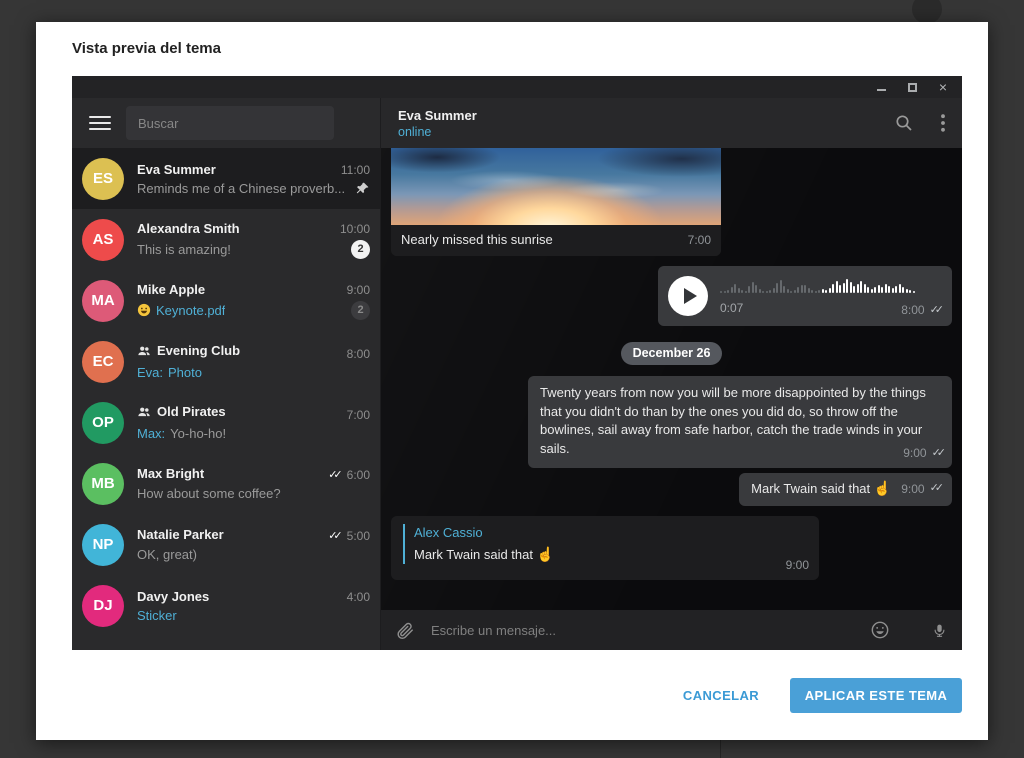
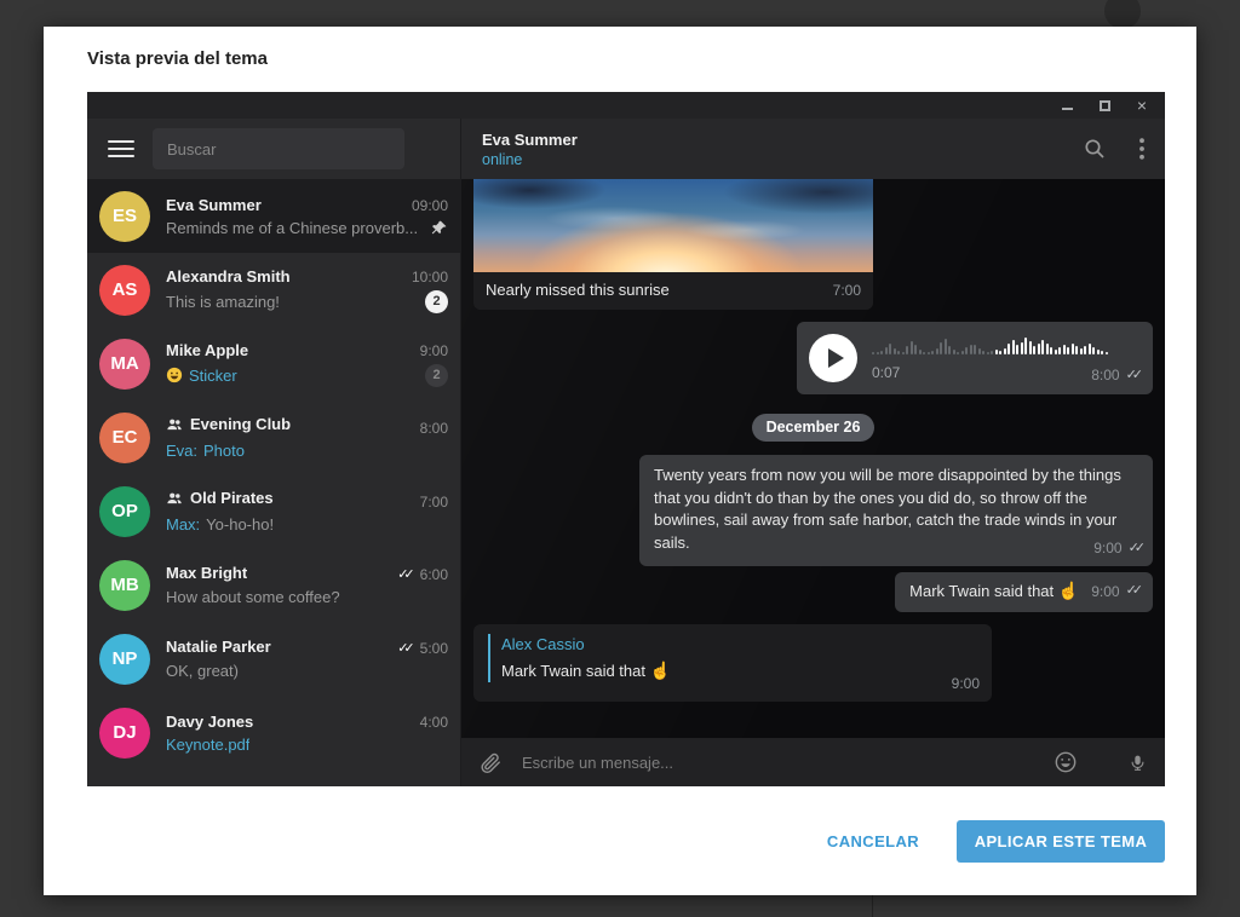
  Vista previa del tema
  ×
  Buscar
  ES
  Eva Summer
- 11:00
+ 09:00
  Reminds me of a Chinese proverb...
  AS
  Alexandra Smith
  10:00
  This is amazing!
  2
  MA
  Mike Apple
  9:00
- Keynote.pdf
+ Sticker
  2
  EC
  Evening Club
  8:00
  Eva:
  Photo
  OP
  Old Pirates
  7:00
  Max:
  Yo-ho-ho!
  MB
  Max Bright
  ✓✓
  6:00
  How about some coffee?
  NP
  Natalie Parker
  ✓✓
  5:00
  OK, great)
  DJ
  Davy Jones
  4:00
- Sticker
+ Keynote.pdf
  Eva Summer
  online
  Nearly missed this sunrise
  7:00
  0:07
  8:00
  ✓✓
  December 26
  Twenty years from now you will be more disappointed by the things that you didn't do than by the ones you did do, so throw off the bowlines, sail away from safe harbor, catch the trade winds in your sails.
  9:00
  ✓✓
  Mark Twain said that ☝
  9:00
  ✓✓
  Alex Cassio
  Mark Twain said that ☝
  9:00
  Escribe un mensaje...
  CANCELAR
  APLICAR ESTE TEMA
